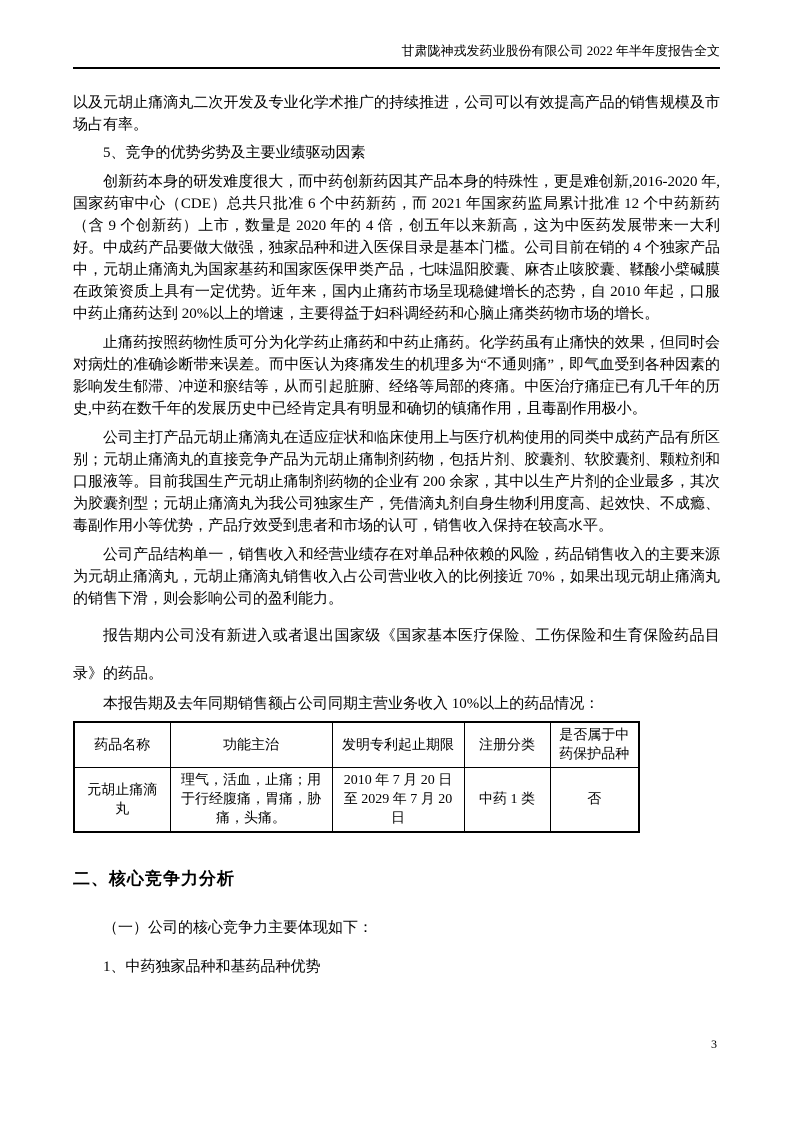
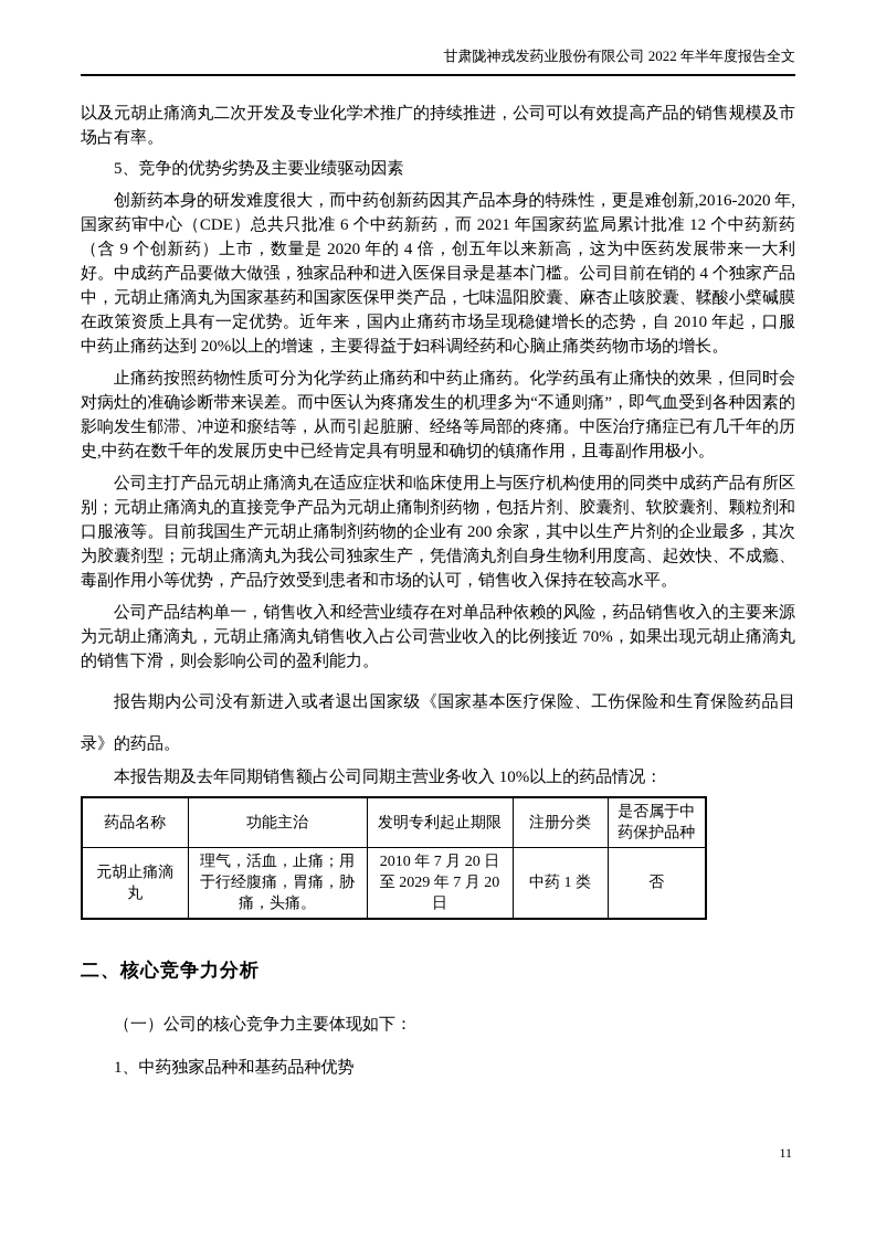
  甘肃陇神戎发药业股份有限公司 2022 年半年度报告全文
  以及元胡止痛滴丸二次开发及专业化学术推广的持续推进，公司可以有效提高产品的销售规模及市场占有率。
  5、竞争的优势劣势及主要业绩驱动因素
  创新药本身的研发难度很大，而中药创新药因其产品本身的特殊性，更是难创新,2016-2020 年,国家药审中心（CDE）总共只批准 6 个中药新药，而 2021 年国家药监局累计批准 12 个中药新药（含 9 个创新药）上市，数量是 2020 年的 4 倍，创五年以来新高，这为中医药发展带来一大利好。中成药产品要做大做强，独家品种和进入医保目录是基本门槛。公司目前在销的 4 个独家产品中，元胡止痛滴丸为国家基药和国家医保甲类产品，七味温阳胶囊、麻杏止咳胶囊、鞣酸小檗碱膜在政策资质上具有一定优势。近年来，国内止痛药市场呈现稳健增长的态势，自 2010 年起，口服中药止痛药达到 20%以上的增速，主要得益于妇科调经药和心脑止痛类药物市场的增长。
  止痛药按照药物性质可分为化学药止痛药和中药止痛药。化学药虽有止痛快的效果，但同时会对病灶的准确诊断带来误差。而中医认为疼痛发生的机理多为“不通则痛”，即气血受到各种因素的影响发生郁滞、冲逆和瘀结等，从而引起脏腑、经络等局部的疼痛。中医治疗痛症已有几千年的历史,中药在数千年的发展历史中已经肯定具有明显和确切的镇痛作用，且毒副作用极小。
  公司主打产品元胡止痛滴丸在适应症状和临床使用上与医疗机构使用的同类中成药产品有所区别；元胡止痛滴丸的直接竞争产品为元胡止痛制剂药物，包括片剂、胶囊剂、软胶囊剂、颗粒剂和口服液等。目前我国生产元胡止痛制剂药物的企业有 200 余家，其中以生产片剂的企业最多，其次为胶囊剂型；元胡止痛滴丸为我公司独家生产，凭借滴丸剂自身生物利用度高、起效快、不成瘾、毒副作用小等优势，产品疗效受到患者和市场的认可，销售收入保持在较高水平。
  公司产品结构单一，销售收入和经营业绩存在对单品种依赖的风险，药品销售收入的主要来源为元胡止痛滴丸，元胡止痛滴丸销售收入占公司营业收入的比例接近 70%，如果出现元胡止痛滴丸的销售下滑，则会影响公司的盈利能力。
  报告期内公司没有新进入或者退出国家级《国家基本医疗保险、工伤保险和生育保险药品目录》的药品。
  本报告期及去年同期销售额占公司同期主营业务收入 10%以上的药品情况：
  药品名称	功能主治	发明专利起止期限	注册分类	是否属于中药保护品种
  元胡止痛滴丸	理气，活血，止痛；用于行经腹痛，胃痛，胁痛，头痛。	2010 年 7 月 20 日至 2029 年 7 月 20 日	中药 1 类	否
  二、核心竞争力分析
  （一）公司的核心竞争力主要体现如下：
  1、中药独家品种和基药品种优势
- 3
+ 11
